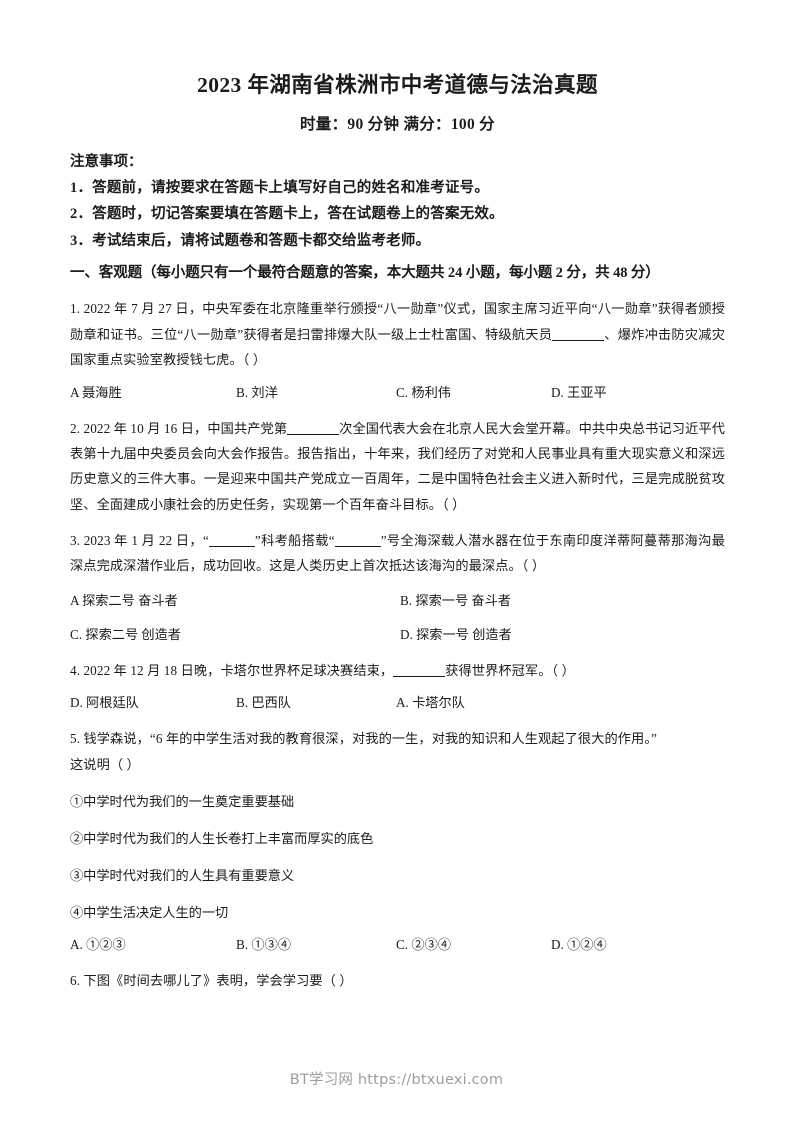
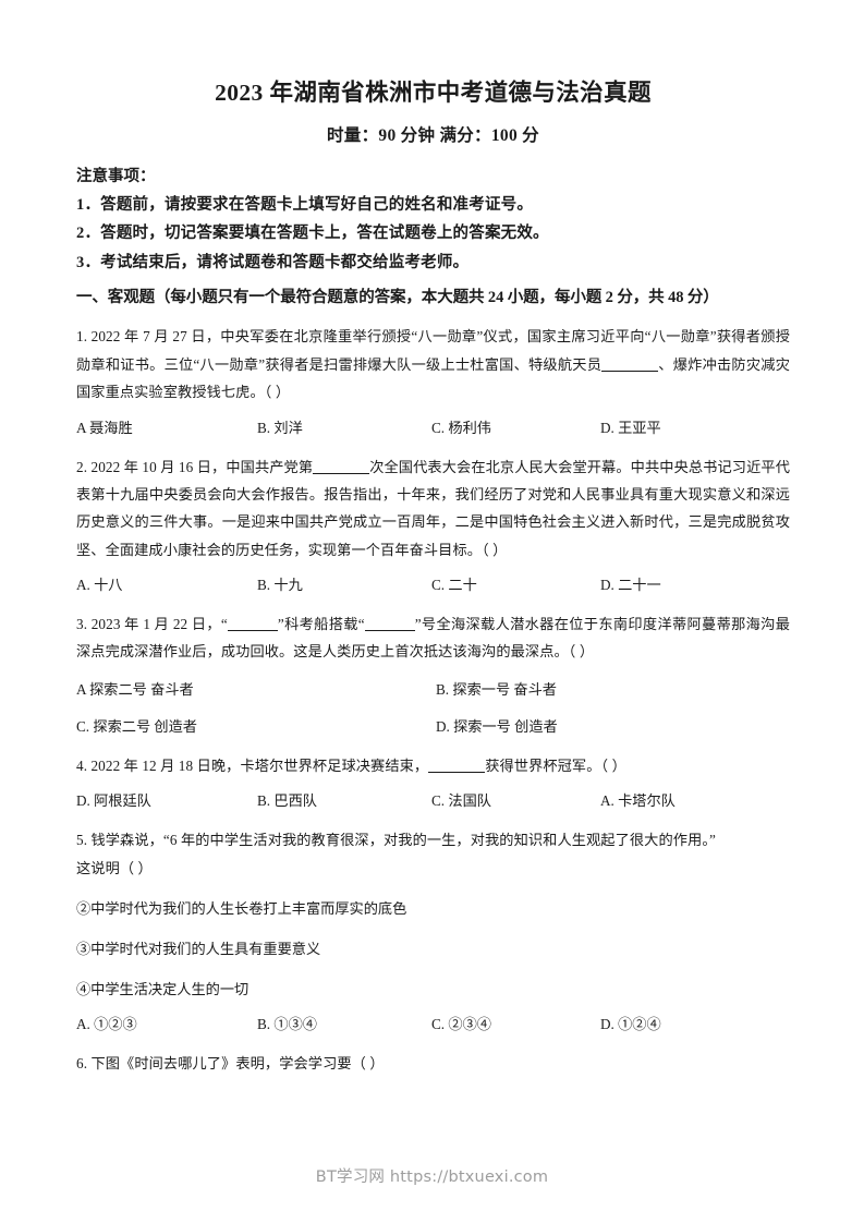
  2023 年湖南省株洲市中考道德与法治真题
  时量：90 分钟 满分：100 分
  注意事项：
  1．答题前，请按要求在答题卡上填写好自己的姓名和准考证号。
  2．答题时，切记答案要填在答题卡上，答在试题卷上的答案无效。
  3．考试结束后，请将试题卷和答题卡都交给监考老师。
  一、客观题（每小题只有一个最符合题意的答案，本大题共 24 小题，每小题 2 分，共 48 分）
  1. 2022 年 7 月 27 日，中央军委在北京隆重举行颁授“八一勋章”仪式，国家主席习近平向“八一勋章”获得者颁授勋章和证书。三位“八一勋章”获得者是扫雷排爆大队一级上士杜富国、特级航天员 、爆炸冲击防灾减灾国家重点实验室教授钱七虎。（ ）
  A 聂海胜
  B. 刘洋
  C. 杨利伟
  D. 王亚平
  2. 2022 年 10 月 16 日，中国共产党第 次全国代表大会在北京人民大会堂开幕。中共中央总书记习近平代表第十九届中央委员会向大会作报告。报告指出，十年来，我们经历了对党和人民事业具有重大现实意义和深远历史意义的三件大事。一是迎来中国共产党成立一百周年，二是中国特色社会主义进入新时代，三是完成脱贫攻坚、全面建成小康社会的历史任务，实现第一个百年奋斗目标。（ ）
+ A. 十八
+ B. 十九
+ C. 二十
+ D. 二十一
  3. 2023 年 1 月 22 日，“ ”科考船搭载“ ”号全海深载人潜水器在位于东南印度洋蒂阿蔓蒂那海沟最深点完成深潜作业后，成功回收。这是人类历史上首次抵达该海沟的最深点。（ ）
  A 探索二号 奋斗者
  B. 探索一号 奋斗者
  C. 探索二号 创造者
  D. 探索一号 创造者
  4. 2022 年 12 月 18 日晚，卡塔尔世界杯足球决赛结束， 获得世界杯冠军。（ ）
  D. 阿根廷队
  B. 巴西队
+ C. 法国队
  A. 卡塔尔队
  5. 钱学森说，“6 年的中学生活对我的教育很深，对我的一生，对我的知识和人生观起了很大的作用。”
  这说明（ ）
- ①中学时代为我们的一生奠定重要基础
  ②中学时代为我们的人生长卷打上丰富而厚实的底色
  ③中学时代对我们的人生具有重要意义
  ④中学生活决定人生的一切
  A. ①②③
  B. ①③④
  C. ②③④
  D. ①②④
  6. 下图《时间去哪儿了》表明，学会学习要（ ）
  BT学习网 https://btxuexi.com
